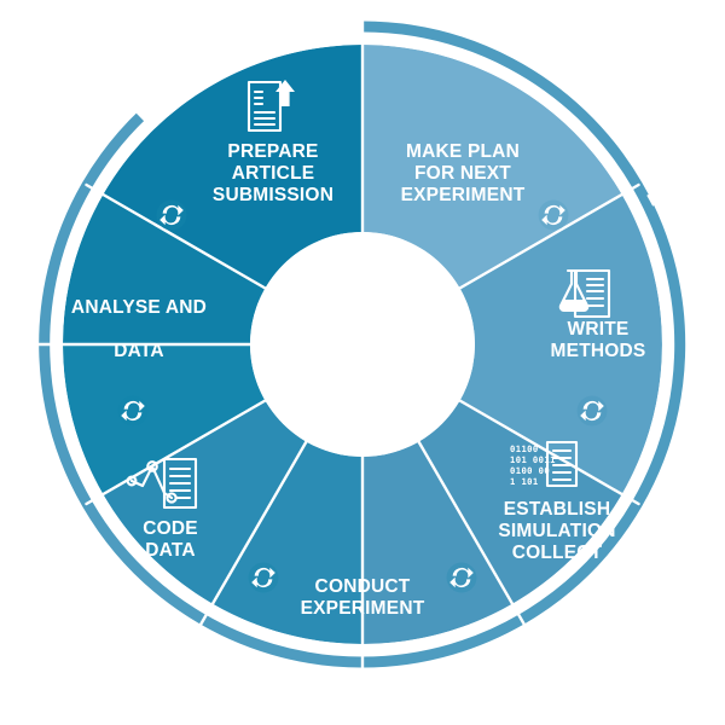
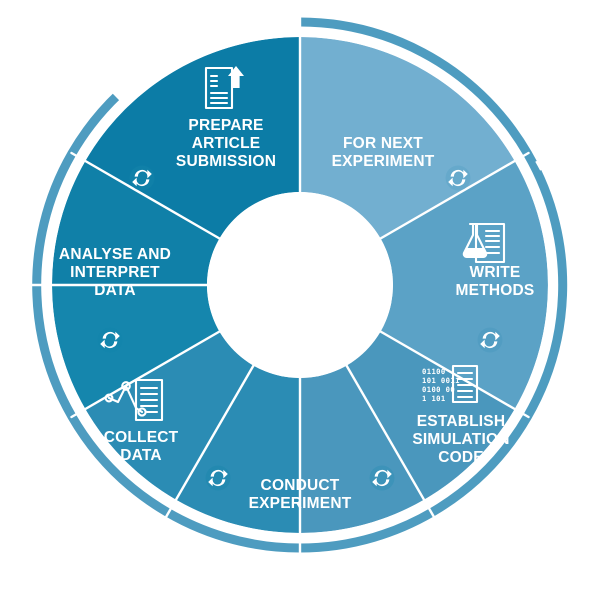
  01100
  101 0011
  0100 00
  1 101
  PREPARE
  ARTICLE
  SUBMISSION
- MAKE PLAN
  FOR NEXT
  EXPERIMENT
  WRITE
  METHODS
  ESTABLISH
  SIMULATION
- COLLECT
+ CODE
  CONDUCT
  EXPERIMENT
- CODE
+ COLLECT
  DATA
  ANALYSE AND
+ INTERPRET
  DATA
